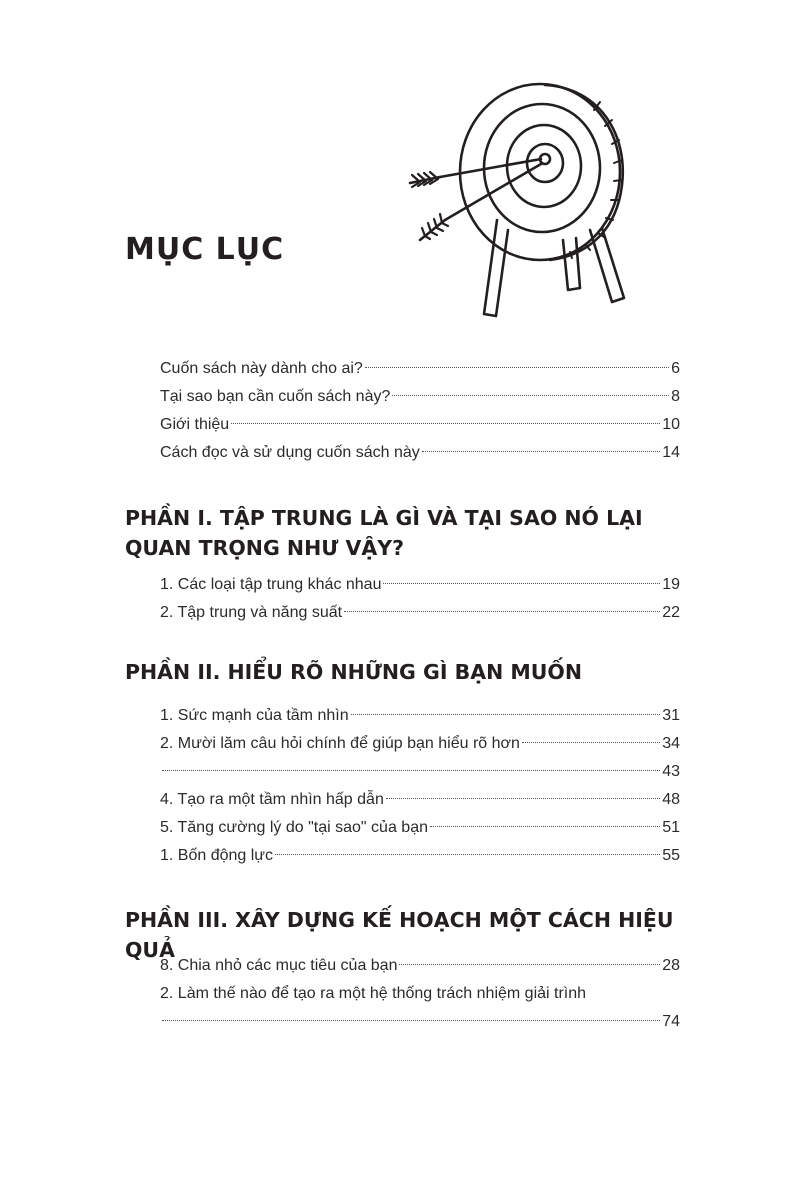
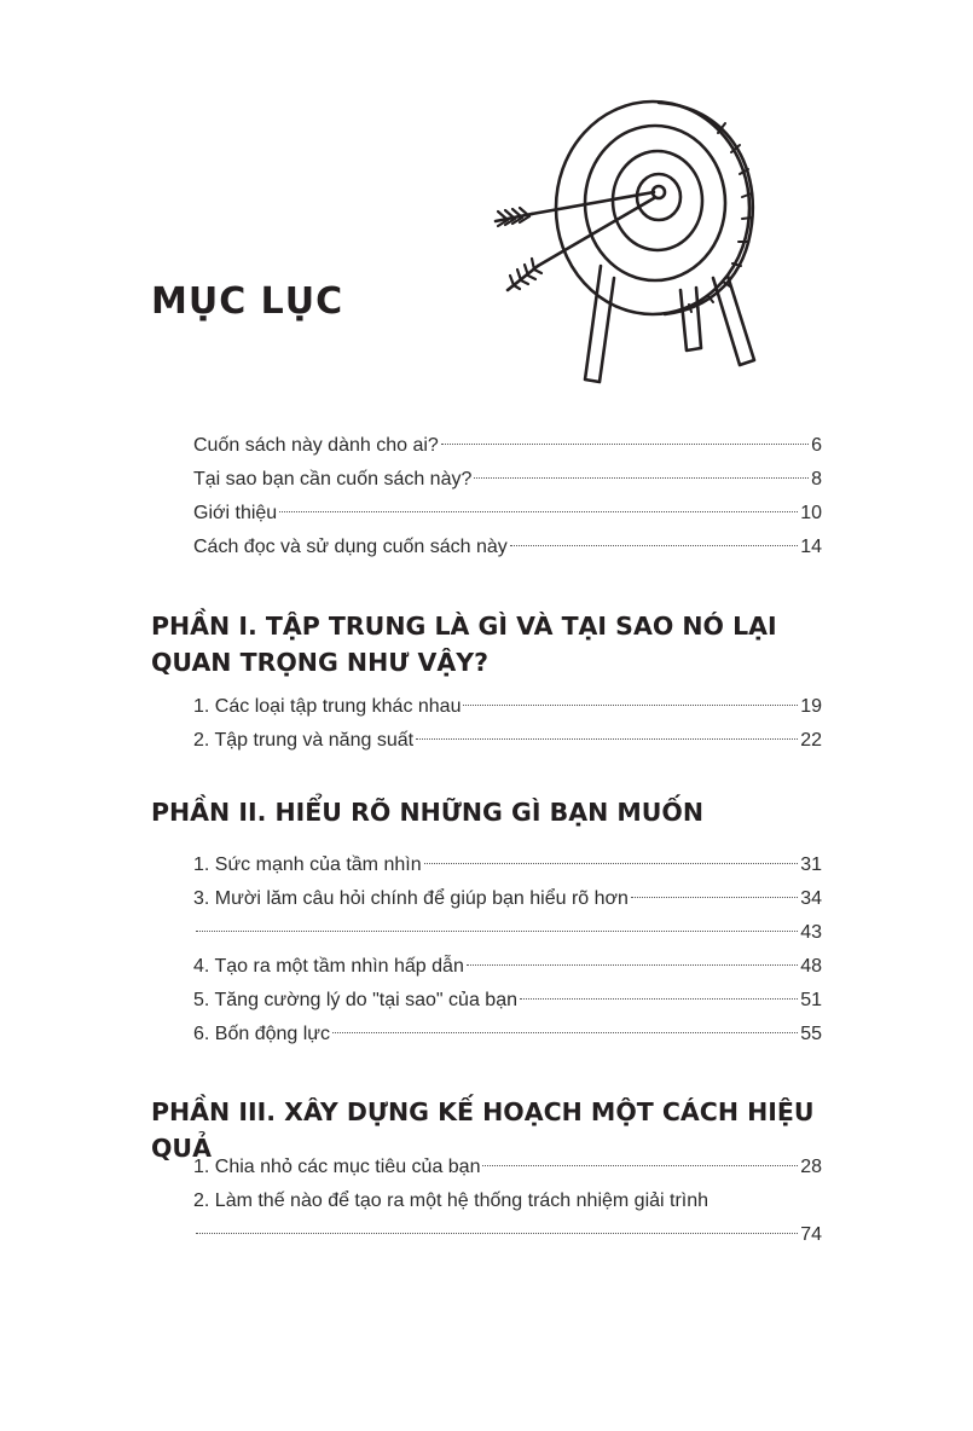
  MỤC LỤC
  Cuốn sách này dành cho ai?
  6
  Tại sao bạn cần cuốn sách này?
  8
  Giới thiệu
  10
  Cách đọc và sử dụng cuốn sách này
  14
  PHẦN I. TẬP TRUNG LÀ GÌ VÀ TẠI SAO NÓ LẠI
  QUAN TRỌNG NHƯ VẬY?
  1. Các loại tập trung khác nhau
  19
  2. Tập trung và năng suất
  22
  PHẦN II. HIỂU RÕ NHỮNG GÌ BẠN MUỐN
  1. Sức mạnh của tầm nhìn
  31
- 2. Mười lăm câu hỏi chính để giúp bạn hiểu rõ hơn
+ 3. Mười lăm câu hỏi chính để giúp bạn hiểu rõ hơn
  34
  43
  4. Tạo ra một tầm nhìn hấp dẫn
  48
  5. Tăng cường lý do "tại sao" của bạn
  51
- 1. Bốn động lực
+ 6. Bốn động lực
  55
  PHẦN III. XÂY DỰNG KẾ HOẠCH MỘT CÁCH HIỆU QUẢ
- 8. Chia nhỏ các mục tiêu của bạn
+ 1. Chia nhỏ các mục tiêu của bạn
  28
  2. Làm thế nào để tạo ra một hệ thống trách nhiệm giải trình
  74
